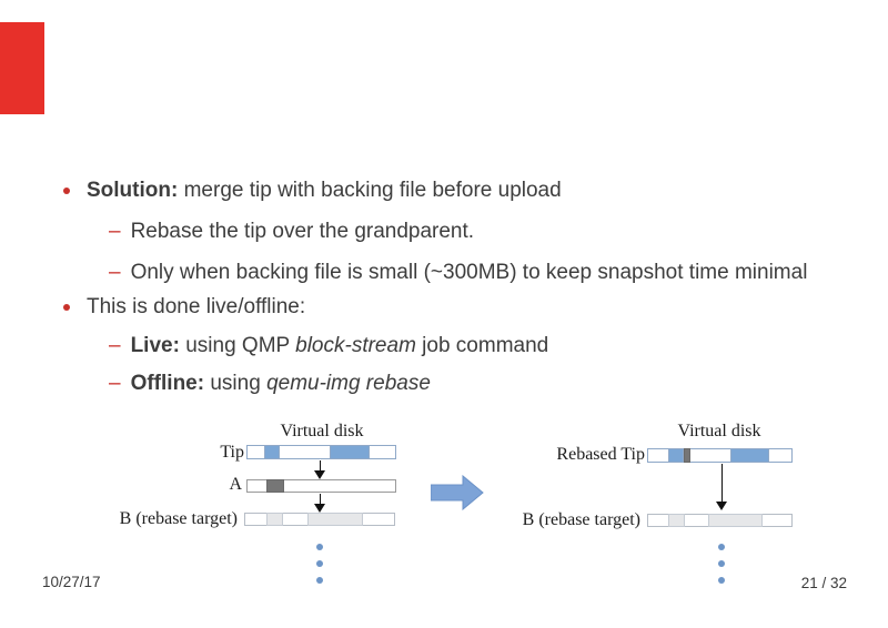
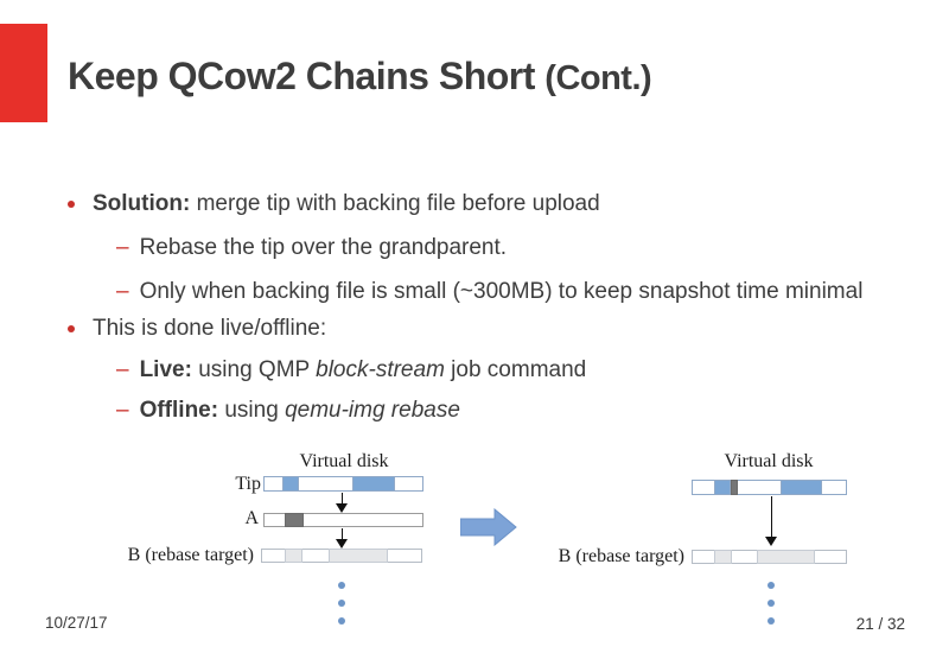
+ Keep QCow2 Chains Short (Cont.)
  Solution: merge tip with backing file before upload
  –
  Rebase the tip over the grandparent.
  –
  Only when backing file is small (~300MB) to keep snapshot time minimal
  This is done live/offline:
  –
  Live: using QMP block-stream job command
  –
  Offline: using qemu-img rebase
  Virtual disk
  Tip
  A
  B (rebase target)
  Virtual disk
- Rebased Tip
  B (rebase target)
  10/27/17
  21 / 32
